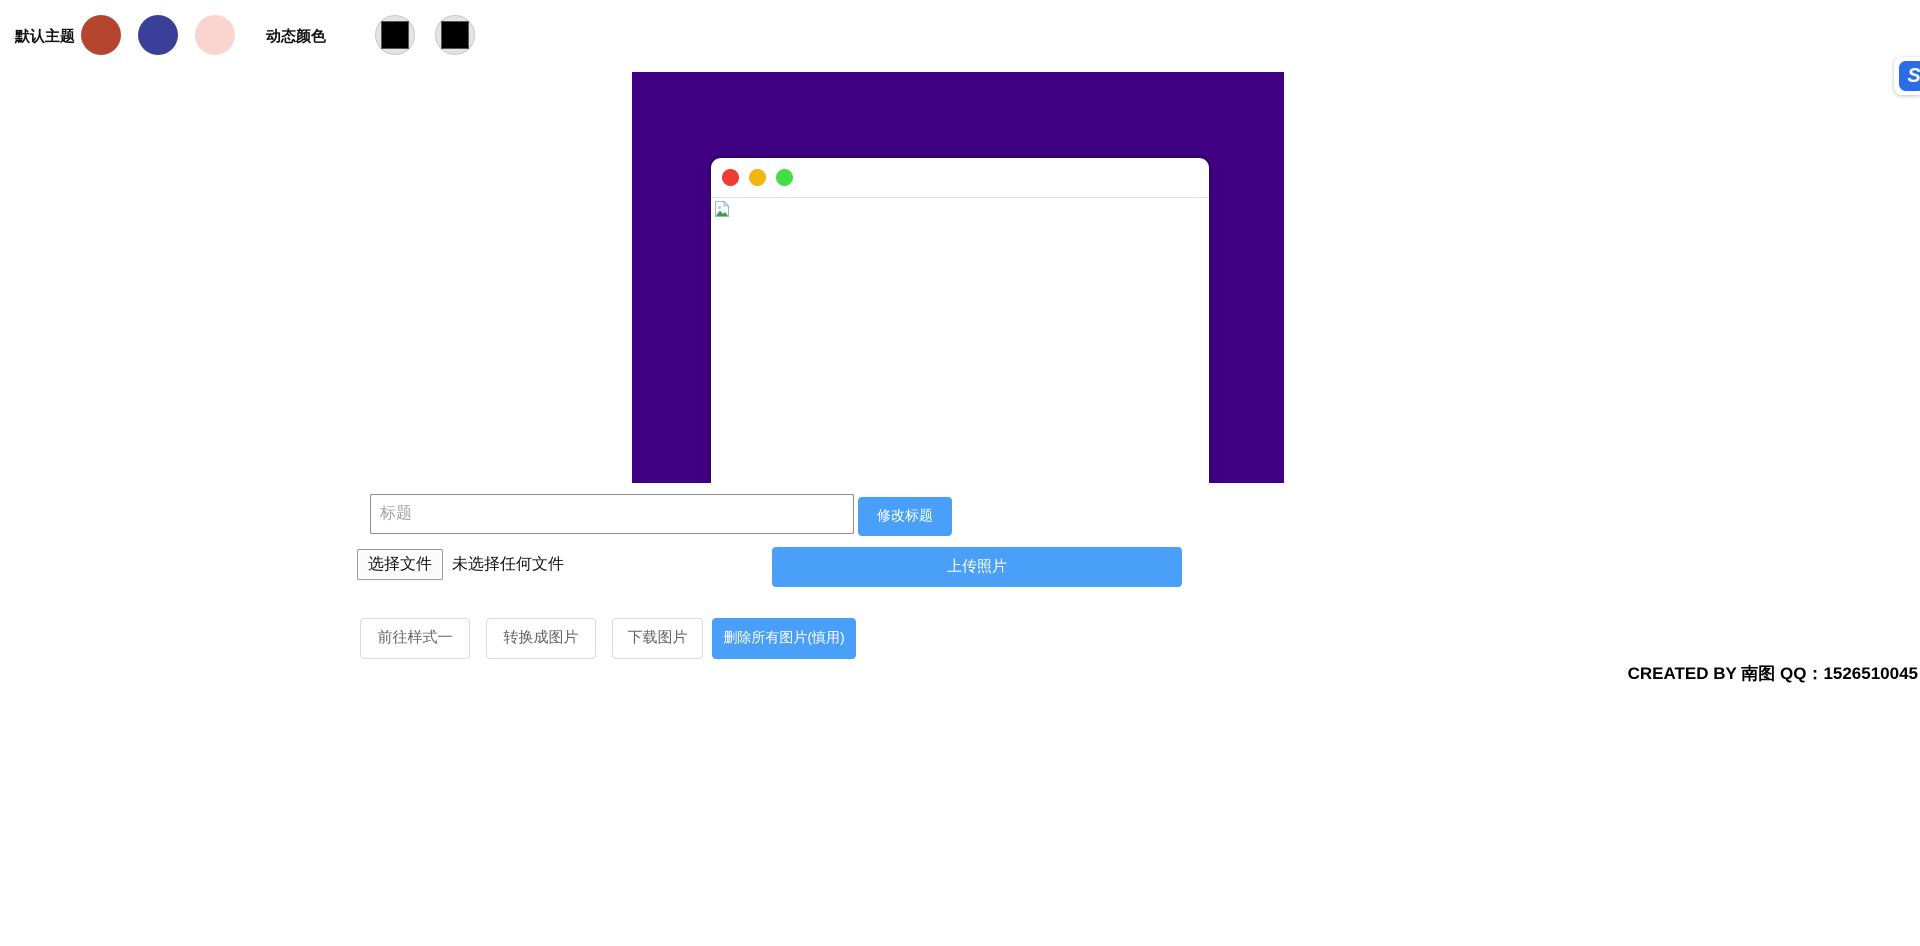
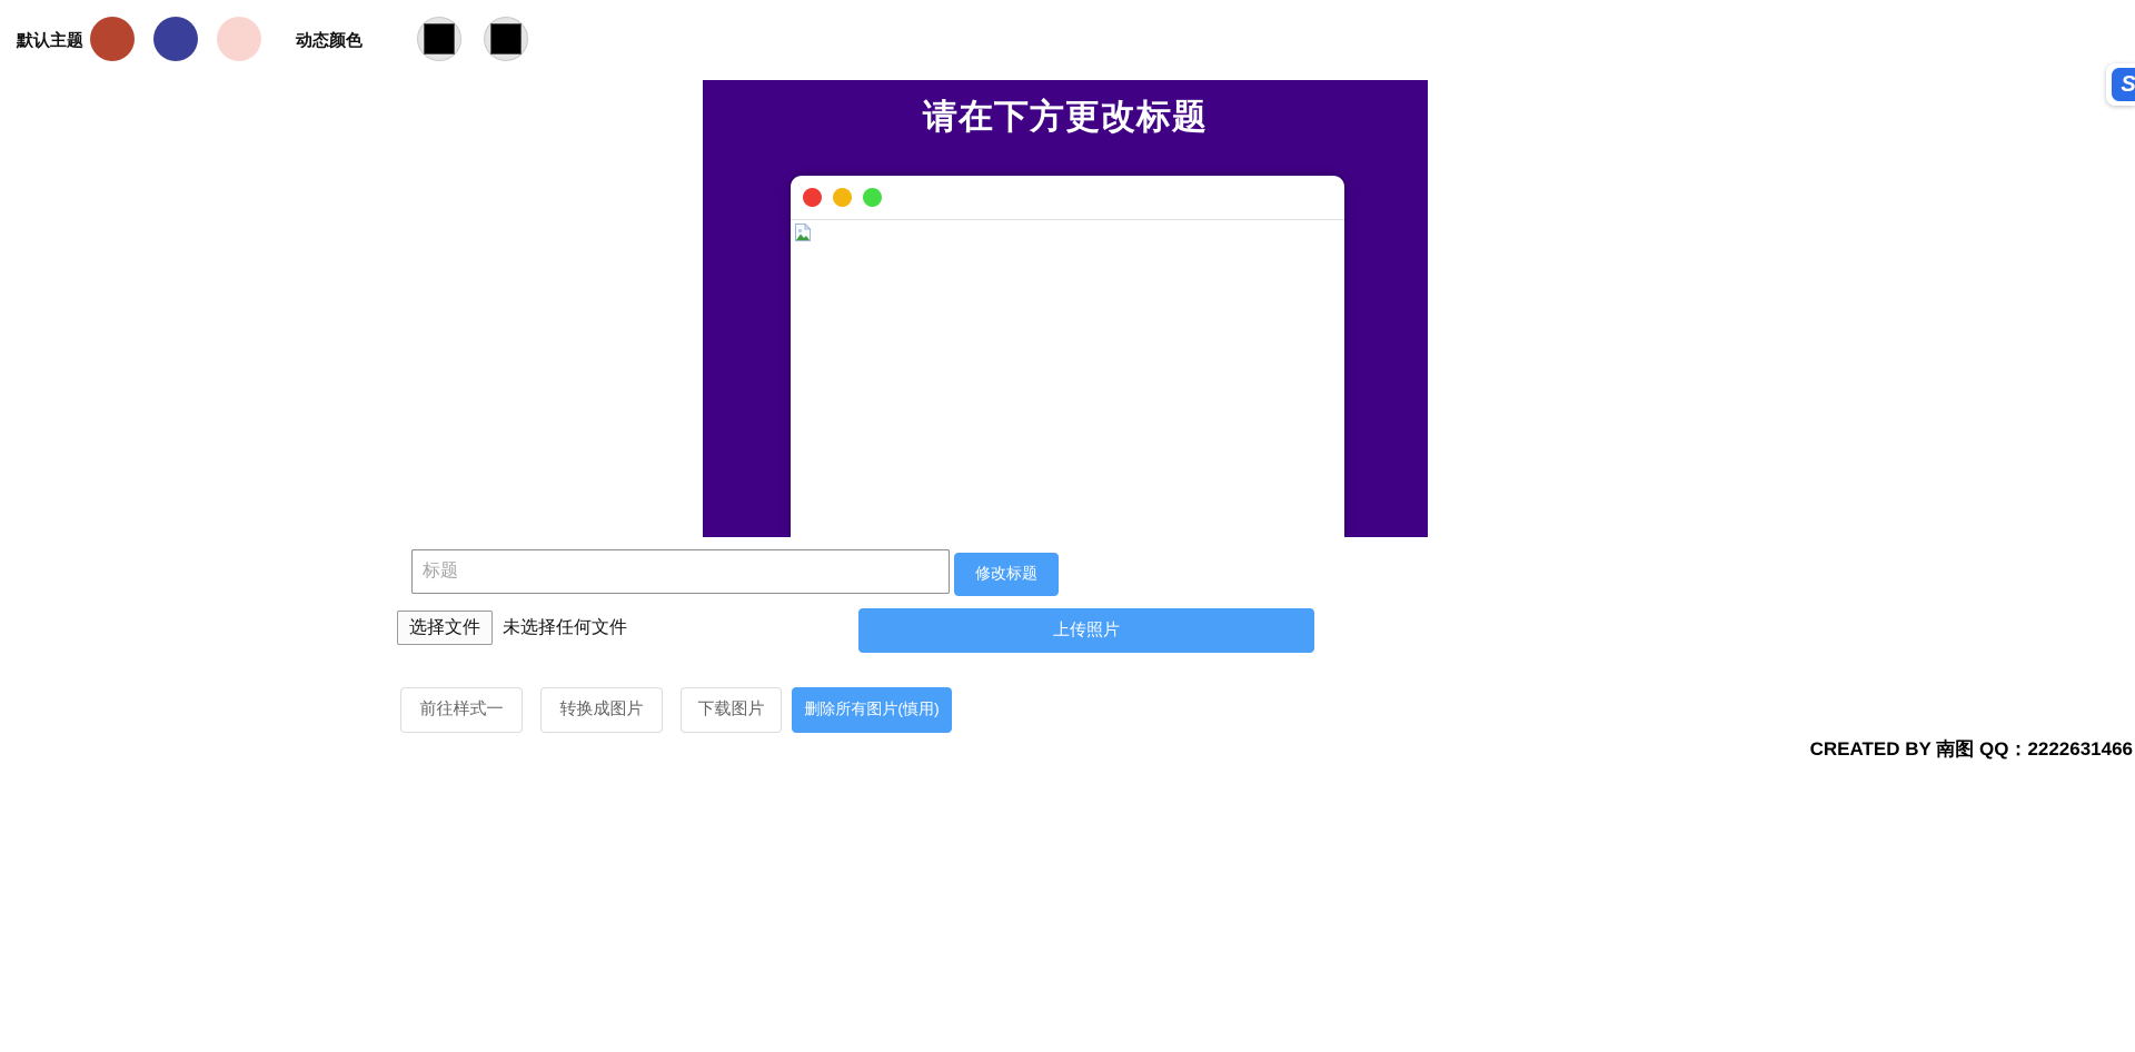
  默认主题
  动态颜色
  S
+ 请在下方更改标题
  标题
  修改标题
  选择文件
  未选择任何文件
  上传照片
  前往样式一
  转换成图片
  下载图片
  删除所有图片(慎用)
- CREATED BY 南图 QQ：1526510045
+ CREATED BY 南图 QQ：2222631466
